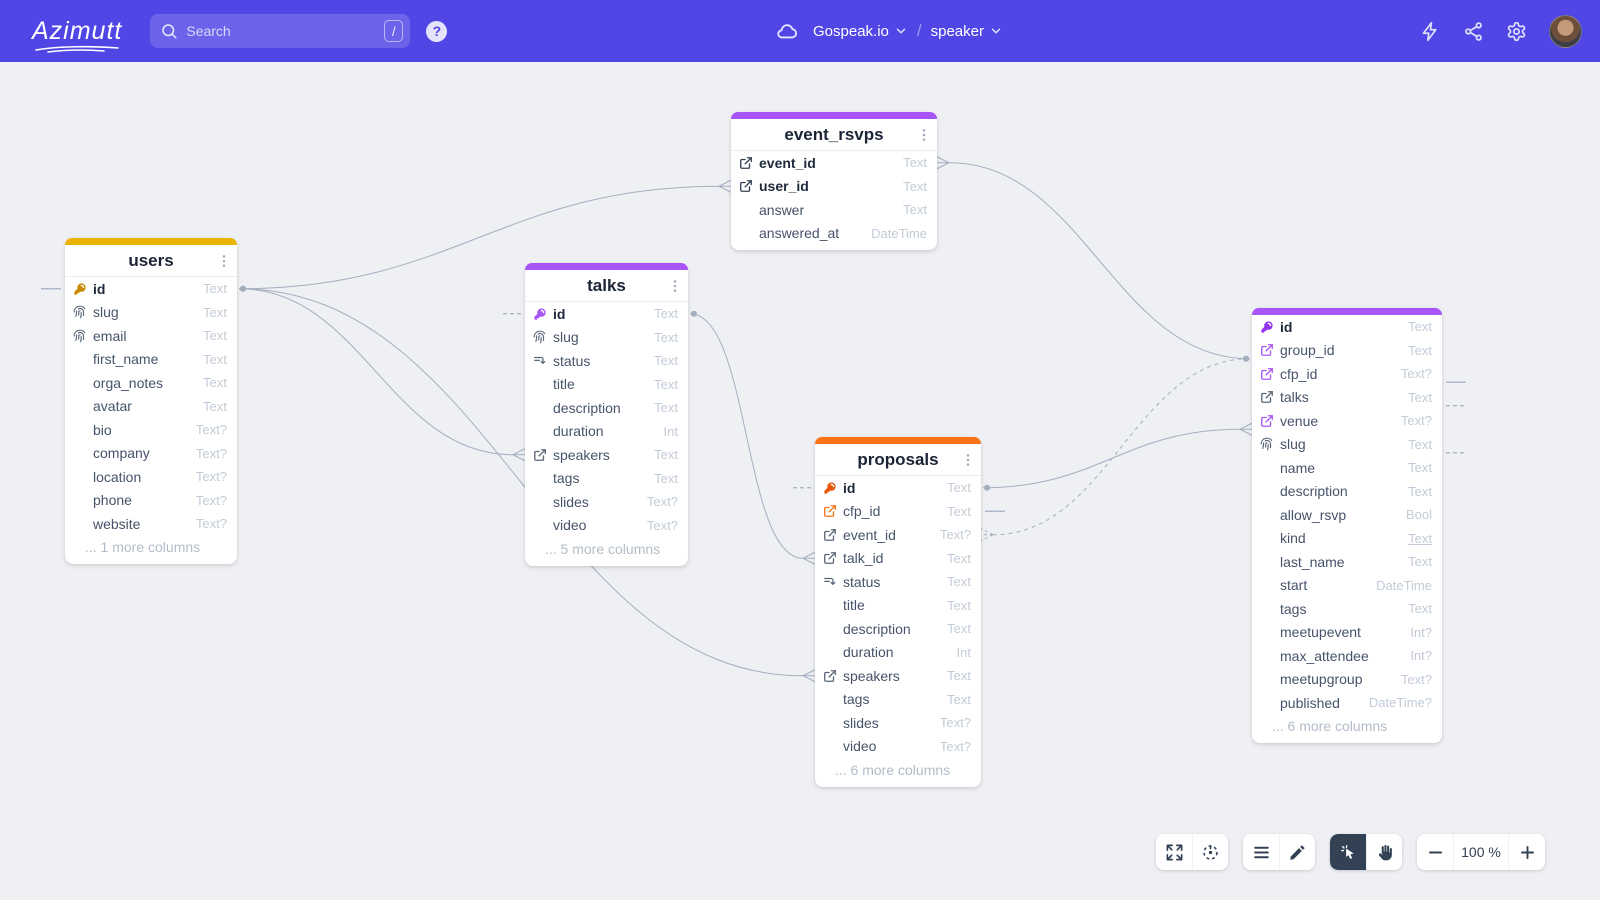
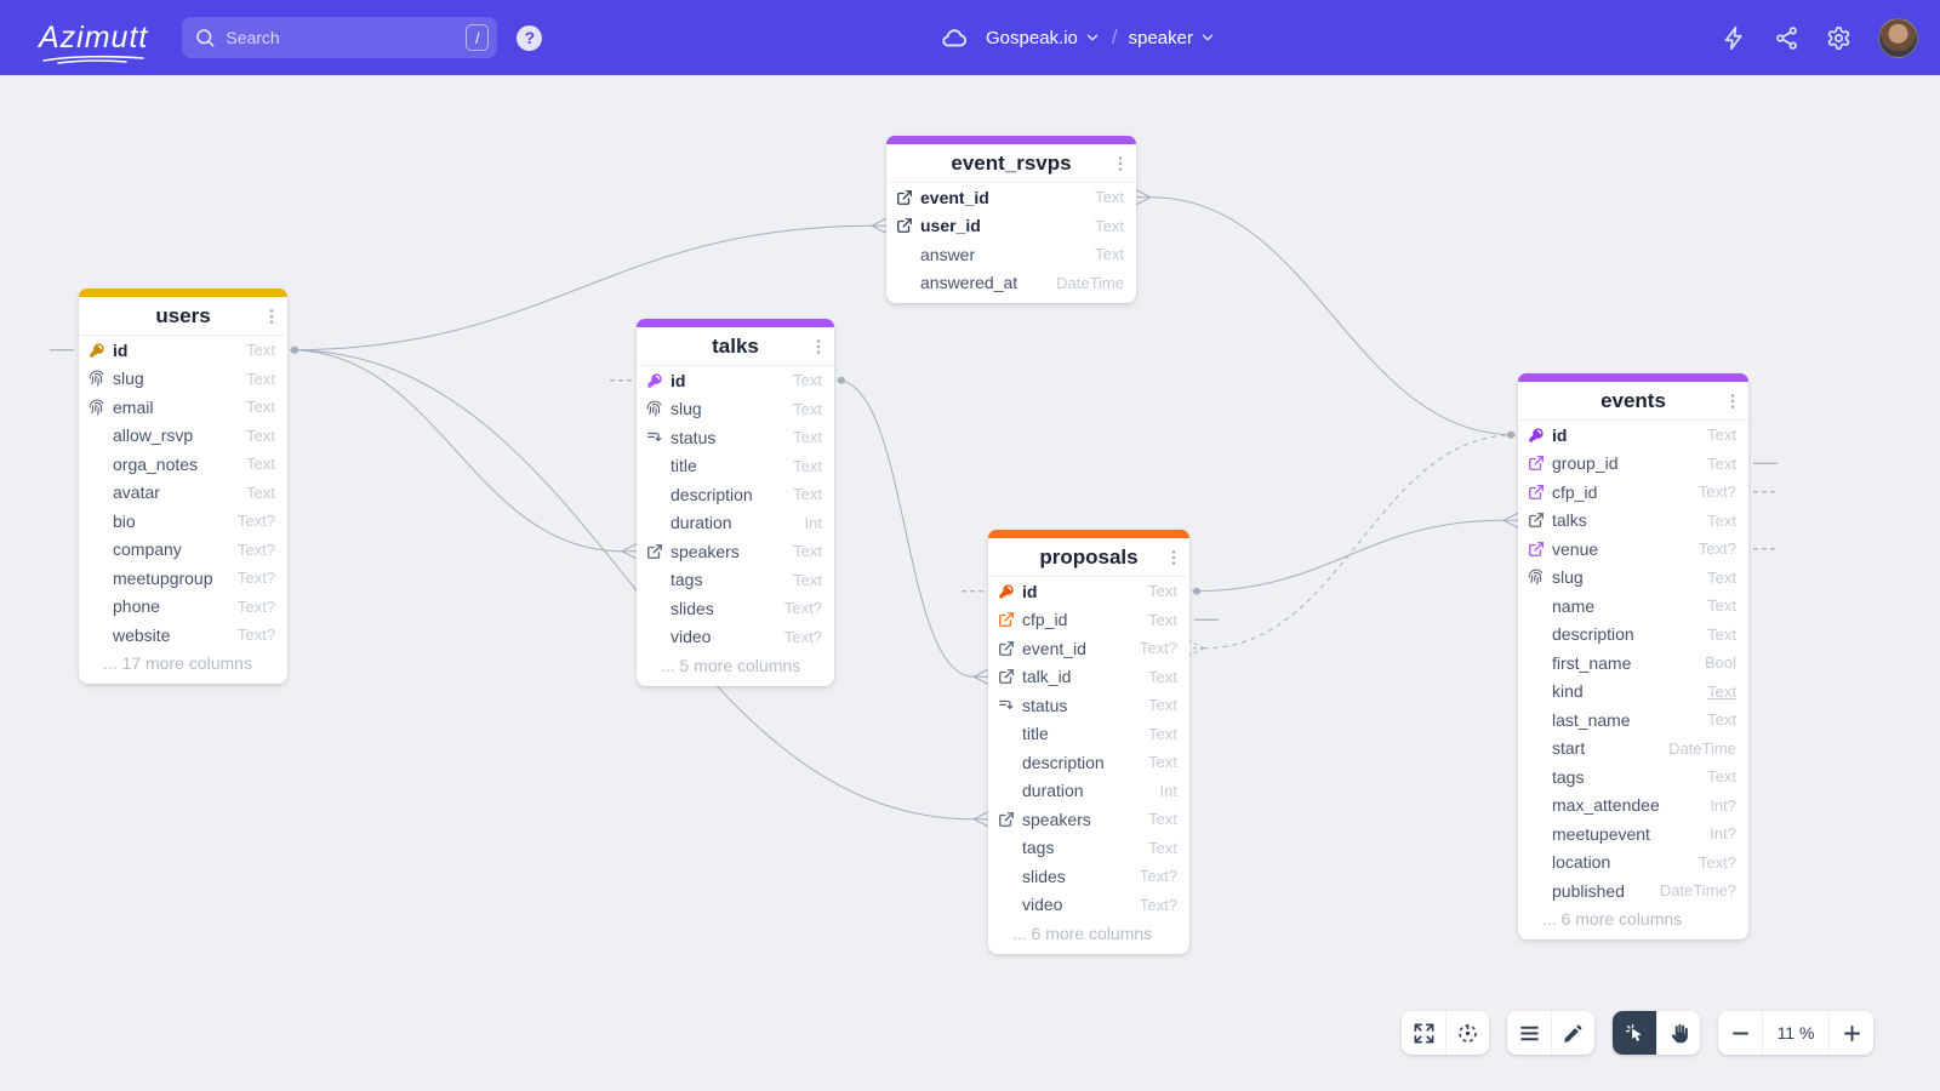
  Azimutt
  Search
  /
  ?
  Gospeak.io
  /
  speaker
  users
  id
  Text
  slug
  Text
  email
  Text
- first_name
+ allow_rsvp
  Text
  orga_notes
  Text
  avatar
  Text
  bio
  Text?
  company
  Text?
- location
+ meetupgroup
  Text?
  phone
  Text?
  website
  Text?
- ... 1 more columns
+ ... 17 more columns
  talks
  id
  Text
  slug
  Text
  status
  Text
  title
  Text
  description
  Text
  duration
  Int
  speakers
  Text
  tags
  Text
  slides
  Text?
  video
  Text?
  ... 5 more columns
  event_rsvps
  event_id
  Text
  user_id
  Text
  answer
  Text
  answered_at
  DateTime
  proposals
  id
  Text
  cfp_id
  Text
  event_id
  Text?
  talk_id
  Text
  status
  Text
  title
  Text
  description
  Text
  duration
  Int
  speakers
  Text
  tags
  Text
  slides
  Text?
  video
  Text?
  ... 6 more columns
+ events
  id
  Text
  group_id
  Text
  cfp_id
  Text?
  talks
  Text
  venue
  Text?
  slug
  Text
  name
  Text
  description
  Text
- allow_rsvp
+ first_name
  Bool
  kind
  Text
  last_name
  Text
  start
  DateTime
  tags
  Text
- meetupevent
+ max_attendee
  Int?
- max_attendee
+ meetupevent
  Int?
- meetupgroup
+ location
  Text?
  published
  DateTime?
  ... 6 more columns
- 100 %
+ 11 %
